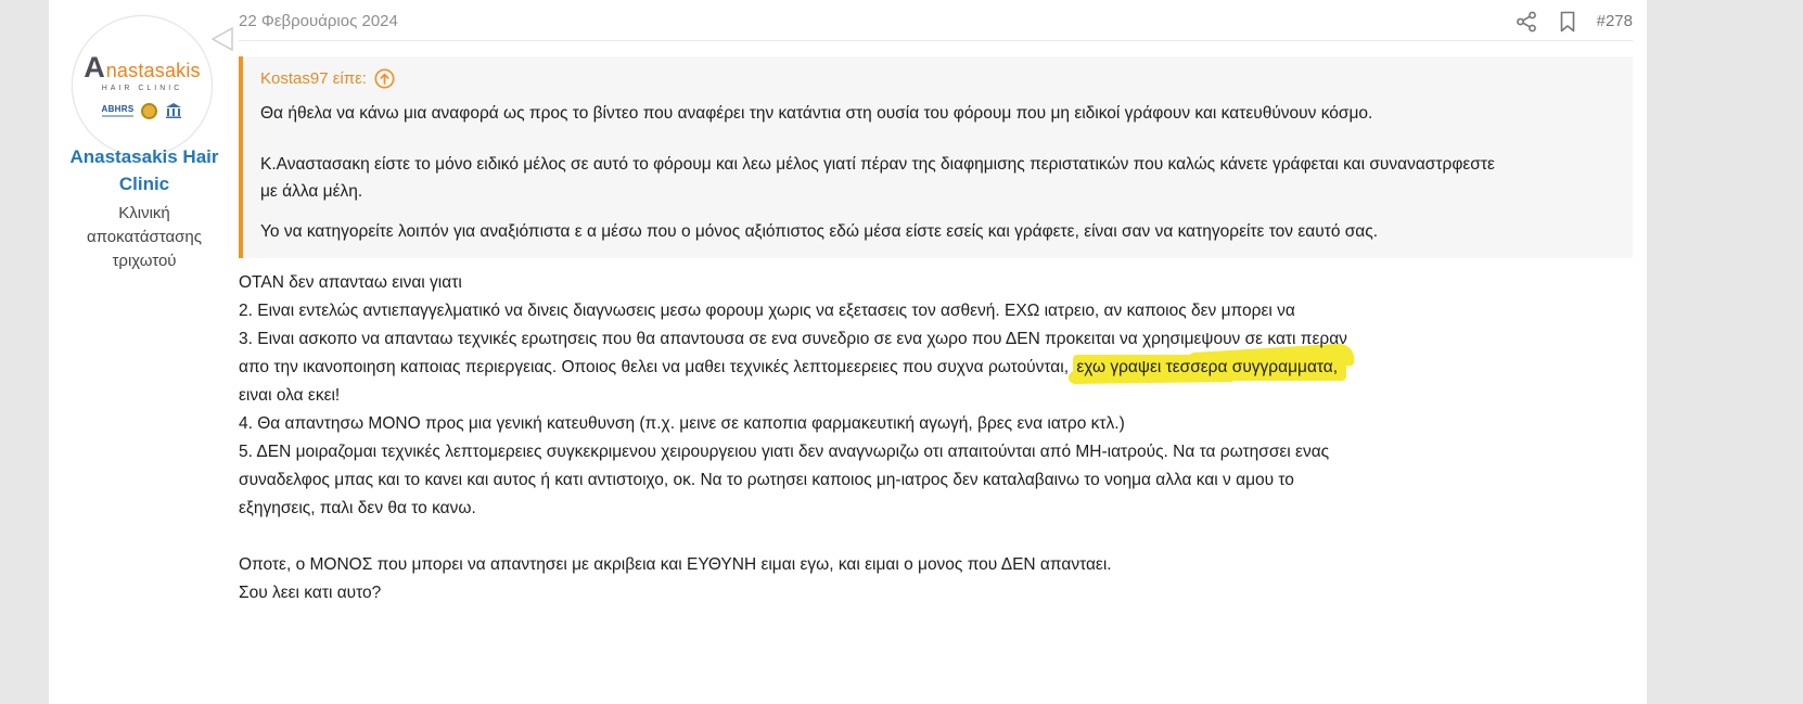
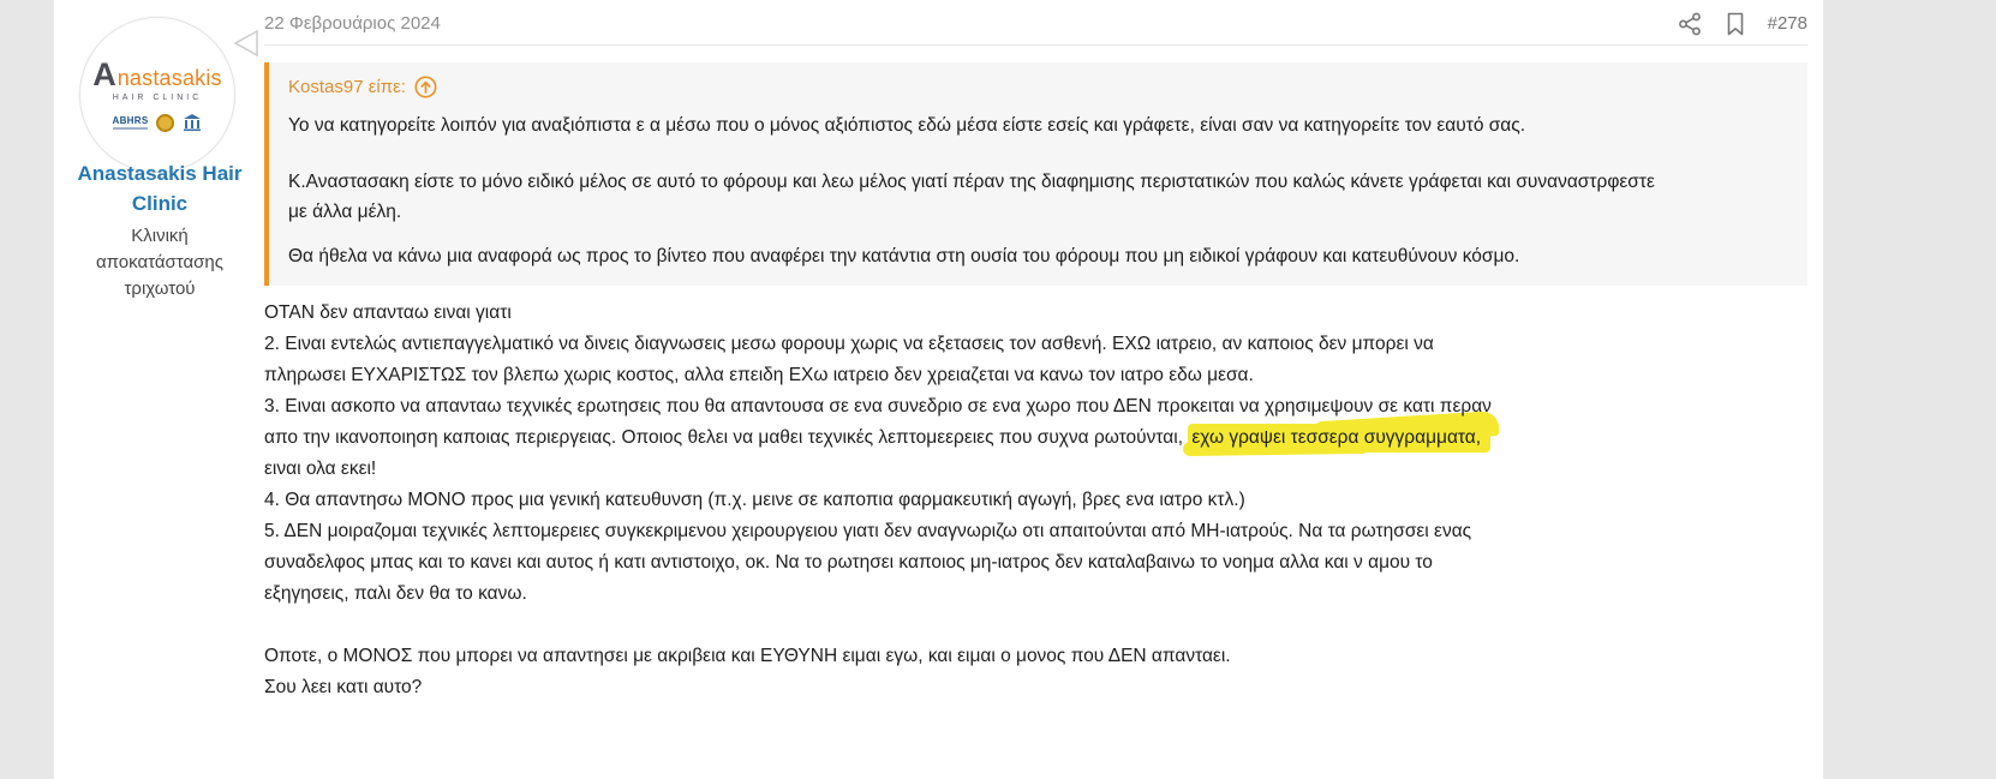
  A
  nastasakis
  ABHRS
  Anastasakis Hair Clinic
  Κλινική αποκατάστασης τριχωτού
  22 Φεβρουάριος 2024
  #278
  Kostas97 είπε:
- Θα ήθελα να κάνω μια αναφορά ως προς το βίντεο που αναφέρει την κατάντια στη ουσία του φόρουμ που μη ειδικοί γράφουν και κατευθύνουν κόσμο.
+ Υο να κατηγορείτε λοιπόν για αναξιόπιστα ε α μέσω που ο μόνος αξιόπιστος εδώ μέσα είστε εσείς και γράφετε, είναι σαν να κατηγορείτε τον εαυτό σας.
  Κ.Αναστασακη είστε το μόνο ειδικό μέλος σε αυτό το φόρουμ και λεω μέλος γιατί πέραν της διαφημισης περιστατικών που καλώς κάνετε γράφεται και συναναστρφεστε
  με άλλα μέλη.
- Υο να κατηγορείτε λοιπόν για αναξιόπιστα ε α μέσω που ο μόνος αξιόπιστος εδώ μέσα είστε εσείς και γράφετε, είναι σαν να κατηγορείτε τον εαυτό σας.
+ Θα ήθελα να κάνω μια αναφορά ως προς το βίντεο που αναφέρει την κατάντια στη ουσία του φόρουμ που μη ειδικοί γράφουν και κατευθύνουν κόσμο.
  ΟΤΑΝ δεν απανταω ειναι γιατι
  2. Ειναι εντελώς αντιεπαγγελματικό να δινεις διαγνωσεις μεσω φορουμ χωρις να εξετασεις τον ασθενή. ΕΧΩ ιατρειο, αν καποιος δεν μπορει να
+ πληρωσει ΕΥΧΑΡΙΣΤΩΣ τον βλεπω χωρις κοστος, αλλα επειδη ΕΧω ιατρειο δεν χρειαζεται να κανω τον ιατρο εδω μεσα.
  3. Ειναι ασκοπο να απανταω τεχνικές ερωτησεις που θα απαντουσα σε ενα συνεδριο σε ενα χωρο που ΔΕΝ προκειται να χρησιμεψουν σε κατι περαν
  απο την ικανοποιηση καποιας περιεργειας. Οποιος θελει να μαθει τεχνικές λεπτομεερειες που συχνα ρωτούνται, εχω γραψει τεσσερα συγγραμματα,
  ειναι ολα εκει!
  4. Θα απαντησω ΜΟΝΟ προς μια γενική κατευθυνση (π.χ. μεινε σε καποπια φαρμακευτική αγωγή, βρες ενα ιατρο κτλ.)
  5. ΔΕΝ μοιραζομαι τεχνικές λεπτομερειες συγκεκριμενου χειρουργειου γιατι δεν αναγνωριζω οτι απαιτούνται από ΜΗ-ιατρούς. Να τα ρωτησσει ενας
  συναδελφος μπας και το κανει και αυτος ή κατι αντιστοιχο, οκ. Να το ρωτησει καποιος μη-ιατρος δεν καταλαβαινω το νοημα αλλα και ν αμου το
  εξηγησεις, παλι δεν θα το κανω.
  Οποτε, ο ΜΟΝΟΣ που μπορει να απαντησει με ακριβεια και ΕΥΘΥΝΗ ειμαι εγω, και ειμαι ο μονος που ΔΕΝ απανταει.
  Σου λεει κατι αυτο?
